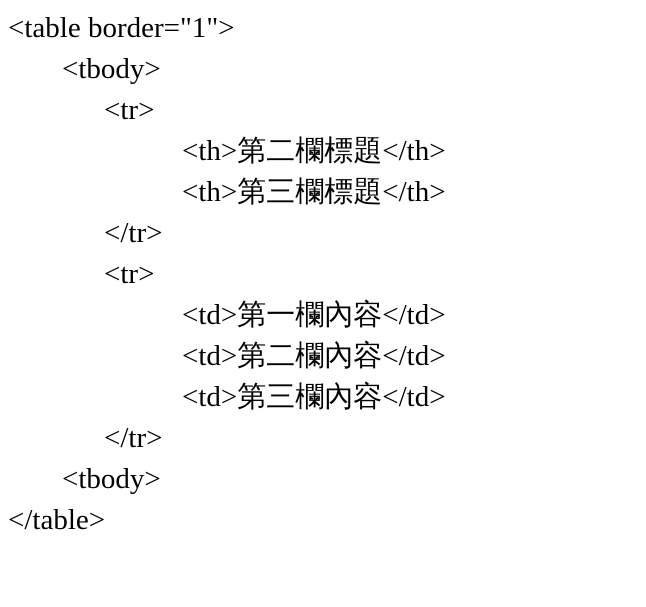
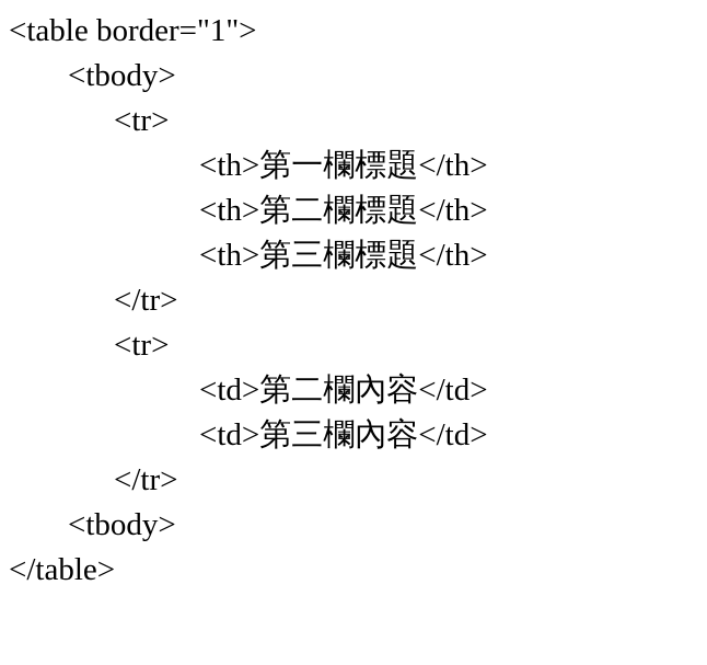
  <table border="1">
  <tbody>
  <tr>
+ <th>第一欄標題</th>
  <th>第二欄標題</th>
  <th>第三欄標題</th>
  </tr>
  <tr>
- <td>第一欄內容</td>
  <td>第二欄內容</td>
  <td>第三欄內容</td>
  </tr>
  <tbody>
  </table>
